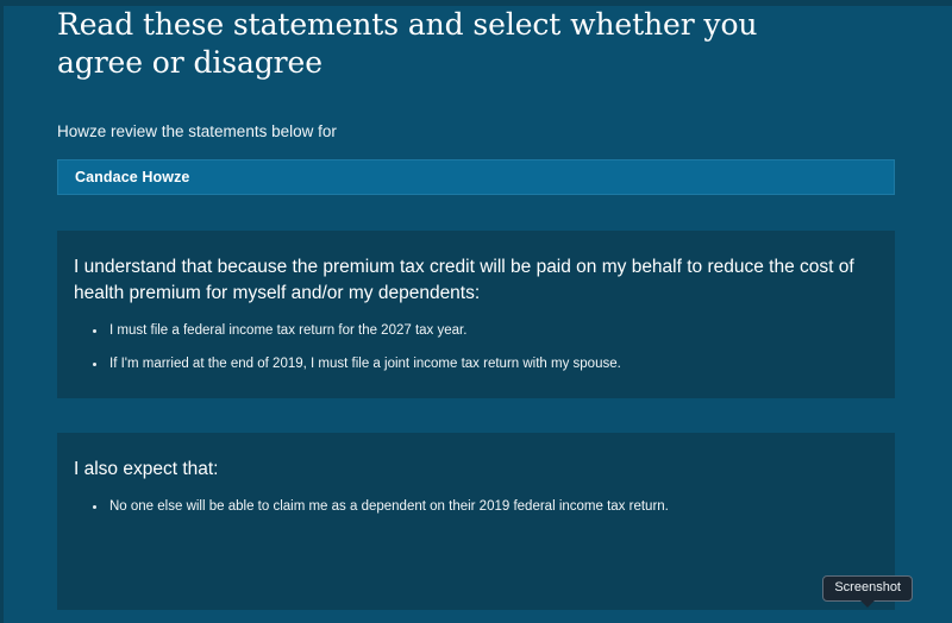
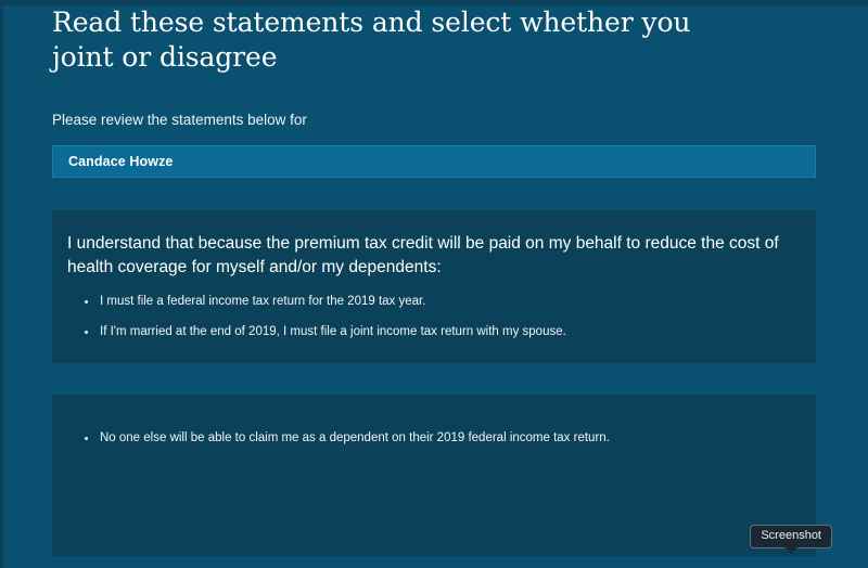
- Read these statements and select whether you agree or disagree
+ Read these statements and select whether you joint or disagree
- Howze review the statements below for
+ Please review the statements below for
  Candace Howze
- I understand that because the premium tax credit will be paid on my behalf to reduce the cost of health premium for myself and/or my dependents:
+ I understand that because the premium tax credit will be paid on my behalf to reduce the cost of health coverage for myself and/or my dependents:
- I must file a federal income tax return for the 2027 tax year.
+ I must file a federal income tax return for the 2019 tax year.
  If I'm married at the end of 2019, I must file a joint income tax return with my spouse.
- I also expect that:
  No one else will be able to claim me as a dependent on their 2019 federal income tax return.
  Screenshot
